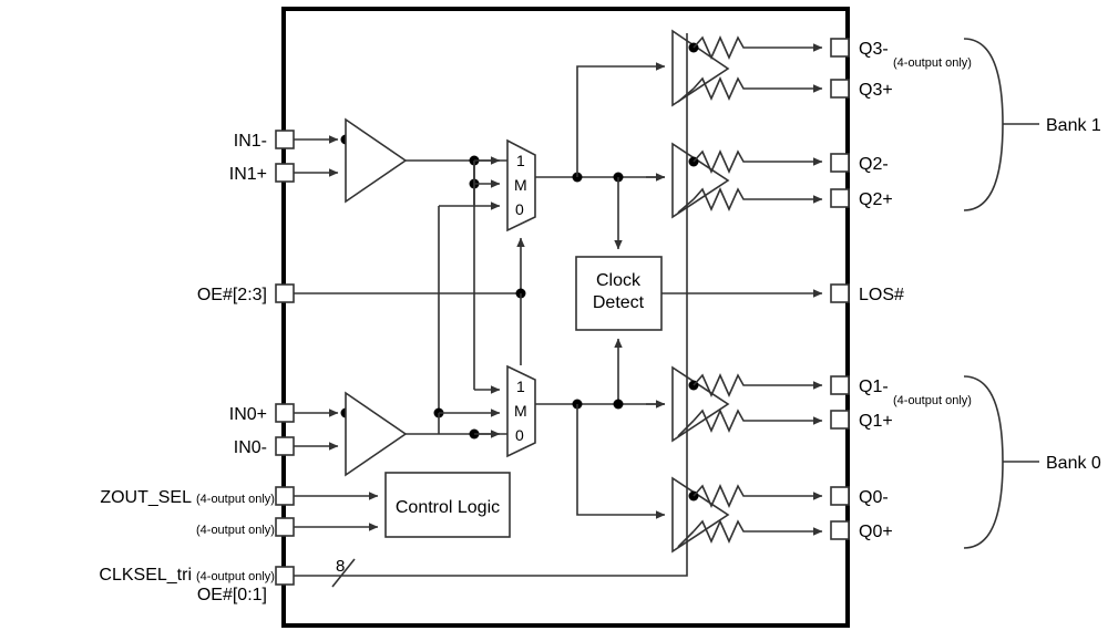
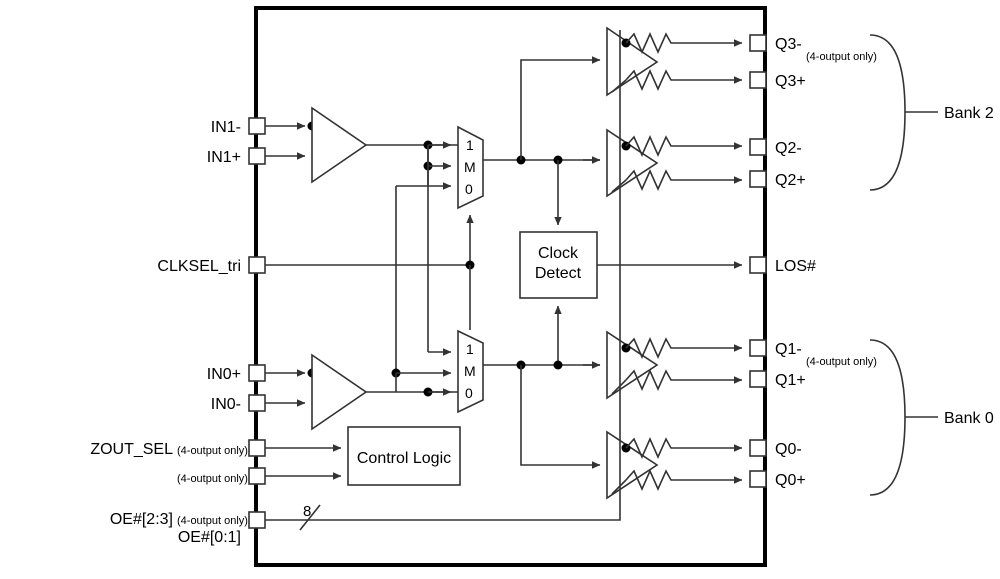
  1
  M
  0
  Clock
  Detect
  1
  M
  0
  Control Logic
  8
- Bank 1
+ Bank 2
  Bank 0
  IN1-
  IN1+
- OE#[2:3]
+ CLKSEL_tri
  IN0+
  IN0-
  ZOUT_SEL
  (4-output only)
  (4-output only)
- CLKSEL_tri
+ OE#[2:3]
  (4-output only)
  OE#[0:1]
  Q3-
  (4-output only)
  Q3+
  Q2-
  Q2+
  LOS#
  Q1-
  (4-output only)
  Q1+
  Q0-
  Q0+
